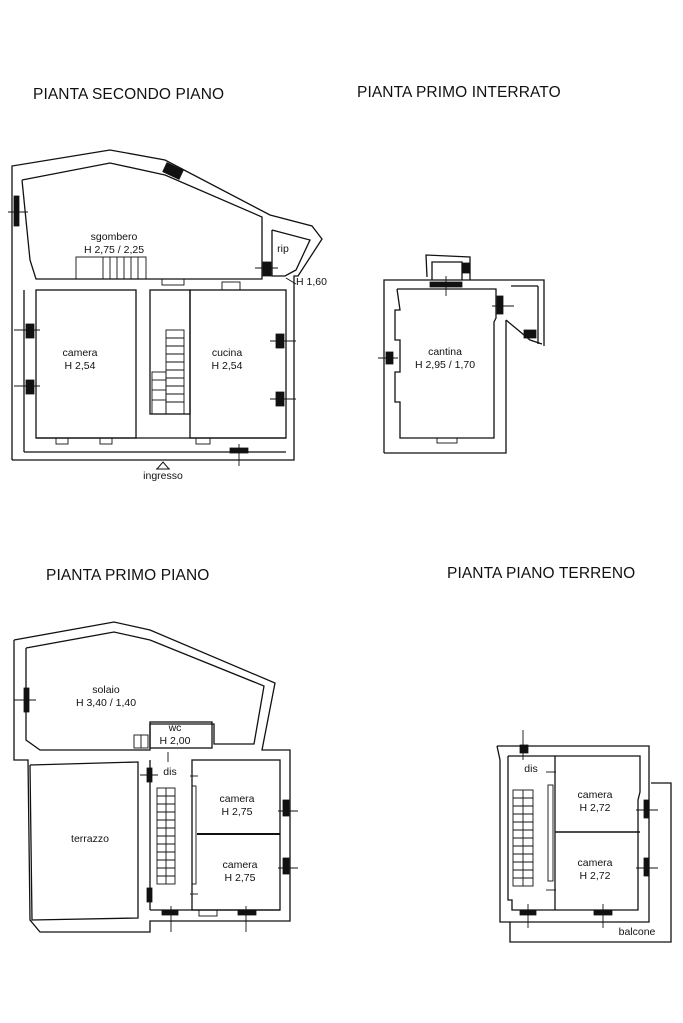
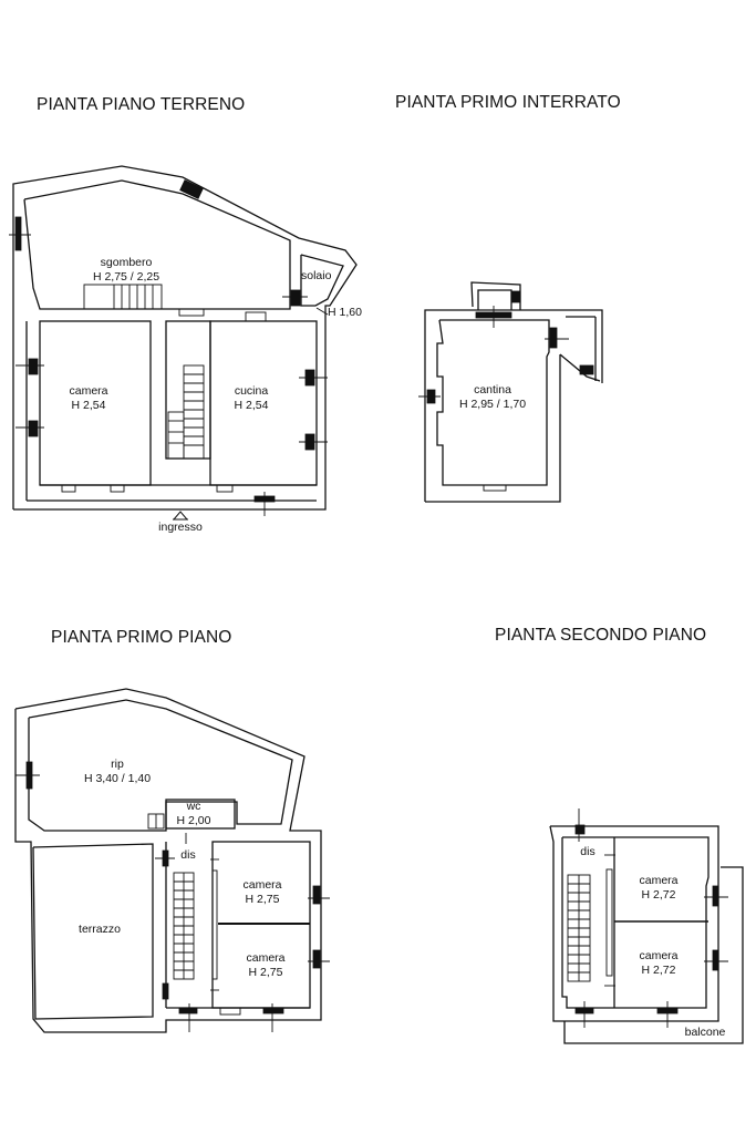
- PIANTA SECONDO PIANO
+ PIANTA PIANO TERRENO
  PIANTA PRIMO INTERRATO
  PIANTA PRIMO PIANO
- PIANTA PIANO TERRENO
+ PIANTA SECONDO PIANO
  sgombero
  H 2,75 / 2,25
- rip
+ solaio
  H 1,60
  camera
  H 2,54
  cucina
  H 2,54
  ingresso
  cantina
  H 2,95 / 1,70
- solaio
+ rip
  H 3,40 / 1,40
  wc
  H 2,00
  dis
  terrazzo
  camera
  H 2,75
  camera
  H 2,75
  dis
  camera
  H 2,72
  camera
  H 2,72
  balcone
